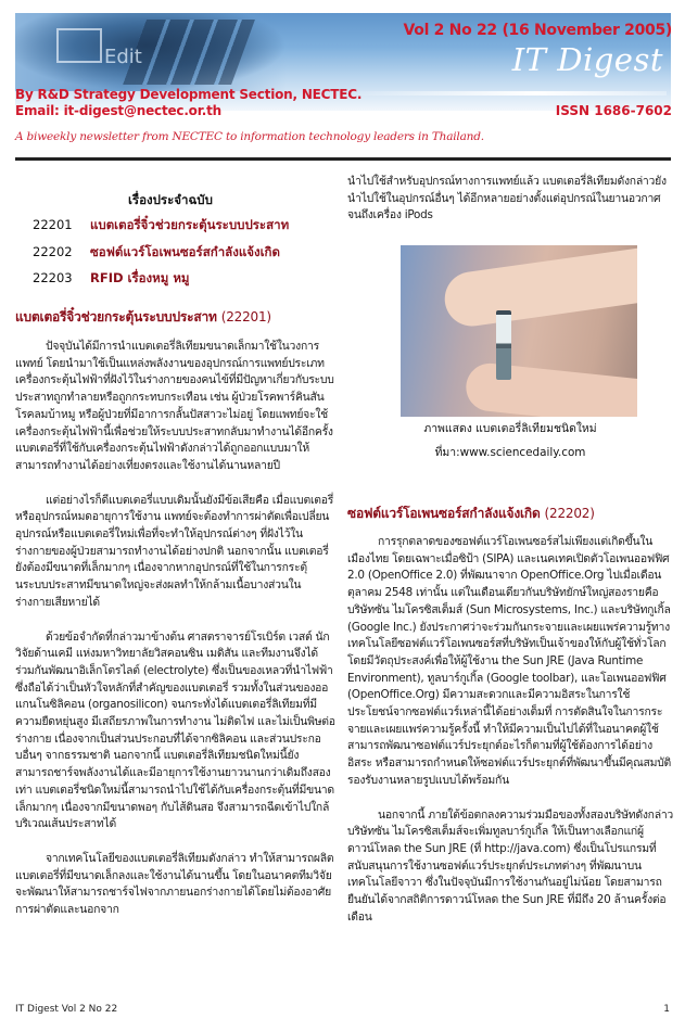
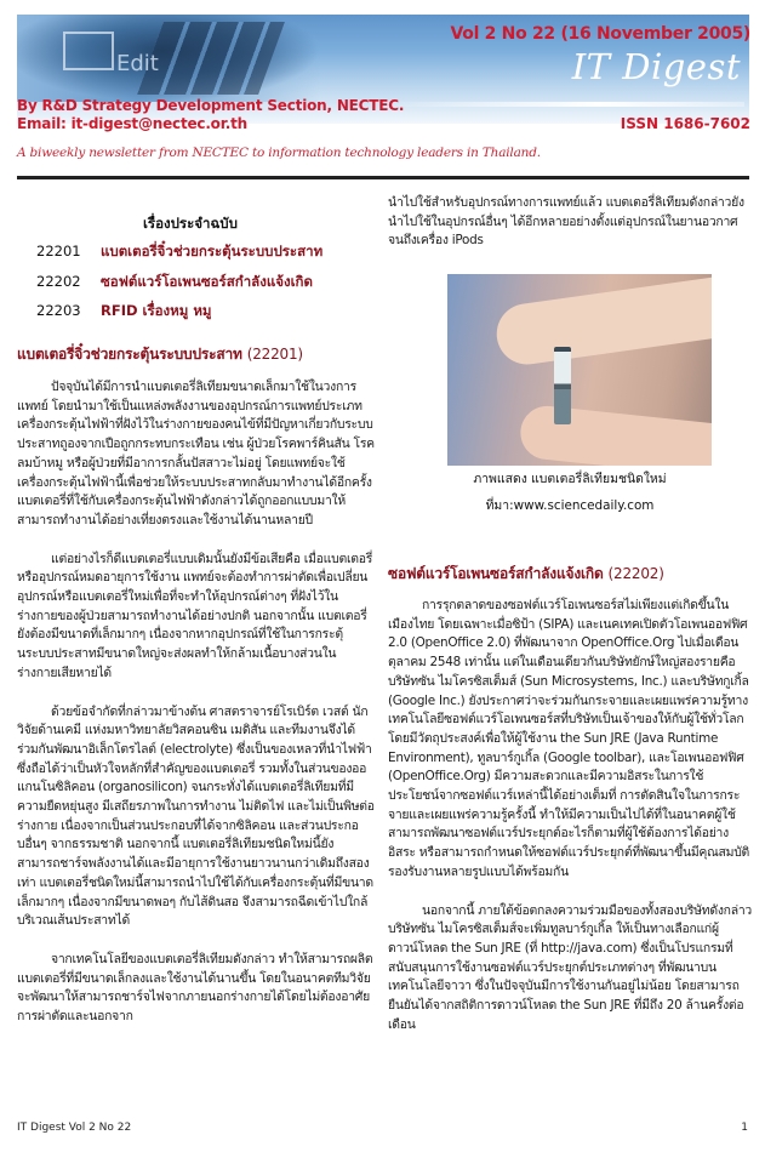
  Edit
  Vol 2 No 22 (16 November 2005)
  IT Digest
  By R&D Strategy Development Section, NECTEC.
  Email: it-digest@nectec.or.th
  ISSN 1686-7602
  A biweekly newsletter from NECTEC to information technology leaders in Thailand.
  เรื่องประจำฉบับ
  22201 แบตเตอรี่จิ๋วช่วยกระตุ้นระบบประสาท
  22202 ซอฟต์แวร์โอเพนซอร์สกำลังแจ้งเกิด
  22203 RFID เรื่องหมู หมู
  แบตเตอรี่จิ๋วช่วยกระตุ้นระบบประสาท (22201)
- ปัจจุบันได้มีการนำแบตเตอรี่ลิเทียมขนาดเล็กมาใช้ในวงการแพทย์ โดยนำมาใช้เป็นแหล่งพลังงานของอุปกรณ์การแพทย์ประเภทเครื่องกระตุ้นไฟฟ้าที่ฝังไว้ในร่างกายของคนไข้ที่มีปัญหาเกี่ยวกับระบบประสาทถูกทำลายหรือถูกกระทบกระเทือน เช่น ผู้ป่วยโรคพาร์คินสัน โรคลมบ้าหมู หรือผู้ป่วยที่มีอาการกลั้นปัสสาวะไม่อยู่ โดยแพทย์จะใช้เครื่องกระตุ้นไฟฟ้านี้เพื่อช่วยให้ระบบประสาทกลับมาทำงานได้อีกครั้ง แบตเตอรี่ที่ใช้กับเครื่องกระตุ้นไฟฟ้าดังกล่าวได้ถูกออกแบบมาให้สามารถทำงานได้อย่างเที่ยงตรงและใช้งานได้นานหลายปี
+ ปัจจุบันได้มีการนำแบตเตอรี่ลิเทียมขนาดเล็กมาใช้ในวงการแพทย์ โดยนำมาใช้เป็นแหล่งพลังงานของอุปกรณ์การแพทย์ประเภทเครื่องกระตุ้นไฟฟ้าที่ฝังไว้ในร่างกายของคนไข้ที่มีปัญหาเกี่ยวกับระบบประสาทถูองจากเปือถูกกระทบกระเทือน เช่น ผู้ป่วยโรคพาร์คินสัน โรคลมบ้าหมู หรือผู้ป่วยที่มีอาการกลั้นปัสสาวะไม่อยู่ โดยแพทย์จะใช้เครื่องกระตุ้นไฟฟ้านี้เพื่อช่วยให้ระบบประสาทกลับมาทำงานได้อีกครั้ง แบตเตอรี่ที่ใช้กับเครื่องกระตุ้นไฟฟ้าดังกล่าวได้ถูกออกแบบมาให้สามารถทำงานได้อย่างเที่ยงตรงและใช้งานได้นานหลายปี
  แต่อย่างไรก็ดีแบตเตอรี่แบบเดิมนั้นยังมีข้อเสียคือ เมื่อแบตเตอรี่หรืออุปกรณ์หมดอายุการใช้งาน แพทย์จะต้องทำการผ่าตัดเพื่อเปลี่ยนอุปกรณ์หรือแบตเตอรี่ใหม่เพื่อที่จะทำให้อุปกรณ์ต่างๆ ที่ฝังไว้ในร่างกายของผู้ป่วยสามารถทำงานได้อย่างปกติ นอกจากนั้น แบตเตอรี่ยังต้องมีขนาดที่เล็กมากๆ เนื่องจากหากอุปกรณ์ที่ใช้ในการกระตุ้นระบบประสาทมีขนาดใหญ่จะส่งผลทำให้กล้ามเนื้อบางส่วนในร่างกายเสียหายได้
  ด้วยข้อจำกัดที่กล่าวมาข้างต้น ศาสตราจารย์โรเบิร์ต เวสต์ นักวิจัยด้านเคมี แห่งมหาวิทยาลัยวิสคอนซิน เมดิสัน และทีมงานจึงได้ร่วมกันพัฒนาอิเล็กโตรไลต์ (electrolyte) ซึ่งเป็นของเหลวที่นำไฟฟ้า ซึ่งถือได้ว่าเป็นหัวใจหลักที่สำคัญของแบตเตอรี่ รวมทั้งในส่วนของออแกนโนซิลิคอน (organosilicon) จนกระทั่งได้แบตเตอรี่ลิเทียมที่มีความยืดหยุ่นสูง มีเสถียรภาพในการทำงาน ไม่ติดไฟ และไม่เป็นพิษต่อร่างกาย เนื่องจากเป็นส่วนประกอบที่ได้จากซิลิคอน และส่วนประกอบอื่นๆ จากธรรมชาติ นอกจากนี้ แบตเตอรี่ลิเทียมชนิดใหม่นี้ยังสามารถชาร์จพลังงานได้และมีอายุการใช้งานยาวนานกว่าเดิมถึงสองเท่า แบตเตอรี่ชนิดใหม่นี้สามารถนำไปใช้ได้กับเครื่องกระตุ้นที่มีขนาดเล็กมากๆ เนื่องจากมีขนาดพอๆ กับไส้ดินสอ จึงสามารถฉีดเข้าไปใกล้บริเวณเส้นประสาทได้
  จากเทคโนโลยีของแบตเตอรี่ลิเทียมดังกล่าว ทำให้สามารถผลิตแบตเตอรี่ที่มีขนาดเล็กลงและใช้งานได้นานขึ้น โดยในอนาคตทีมวิจัยจะพัฒนาให้สามารถชาร์จไฟจากภายนอกร่างกายได้โดยไม่ต้องอาศัยการผ่าตัดและนอกจาก
  นำไปใช้สำหรับอุปกรณ์ทางการแพทย์แล้ว แบตเตอรี่ลิเทียมดังกล่าวยังนำไปใช้ในอุปกรณ์อื่นๆ ได้อีกหลายอย่างตั้งแต่อุปกรณ์ในยานอวกาศจนถึงเครื่อง iPods
  ภาพแสดง แบตเตอรี่ลิเทียมชนิดใหม่
  ที่มา:www.sciencedaily.com
  ซอฟต์แวร์โอเพนซอร์สกำลังแจ้งเกิด (22202)
  การรุกตลาดของซอฟต์แวร์โอเพนซอร์สไม่เพียงแต่เกิดขึ้นในเมืองไทย โดยเฉพาะเมื่อซิป้า (SIPA) และเนคเทคเปิดตัวโอเพนออฟฟิศ 2.0 (OpenOffice 2.0) ที่พัฒนาจาก OpenOffice.Org ไปเมื่อเดือนตุลาคม 2548 เท่านั้น แต่ในเดือนเดียวกันบริษัทยักษ์ใหญ่สองรายคือ บริษัทซัน ไมโครซิสเต็มส์ (Sun Microsystems, Inc.) และบริษัทกูเกิ้ล (Google Inc.) ยังประกาศว่าจะร่วมกันกระจายและเผยแพร่ความรู้ทางเทคโนโลยีซอฟต์แวร์โอเพนซอร์สที่บริษัทเป็นเจ้าของให้กับผู้ใช้ทั่วโลก โดยมีวัตถุประสงค์เพื่อให้ผู้ใช้งาน the Sun JRE (Java Runtime Environment), ทูลบาร์กูเกิ้ล (Google toolbar), และโอเพนออฟฟิศ (OpenOffice.Org) มีความสะดวกและมีความอิสระในการใช้ประโยชน์จากซอฟต์แวร์เหล่านี้ได้อย่างเต็มที่ การตัดสินใจในการกระจายและเผยแพร่ความรู้ครั้งนี้ ทำให้มีความเป็นไปได้ที่ในอนาคตผู้ใช้สามารถพัฒนาซอฟต์แวร์ประยุกต์อะไรก็ตามที่ผู้ใช้ต้องการได้อย่างอิสระ หรือสามารถกำหนดให้ซอฟต์แวร์ประยุกต์ที่พัฒนาขึ้นมีคุณสมบัติรองรับงานหลายรูปแบบได้พร้อมกัน
  นอกจากนี้ ภายใต้ข้อตกลงความร่วมมือของทั้งสองบริษัทดังกล่าว บริษัทซัน ไมโครซิสเต็มส์จะเพิ่มทูลบาร์กูเกิ้ล ให้เป็นทางเลือกแก่ผู้ดาวน์โหลด the Sun JRE (ที่ http://java.com) ซึ่งเป็นโปรแกรมที่สนับสนุนการใช้งานซอฟต์แวร์ประยุกต์ประเภทต่างๆ ที่พัฒนาบนเทคโนโลยีจาวา ซึ่งในปัจจุบันมีการใช้งานกันอยู่ไม่น้อย โดยสามารถยืนยันได้จากสถิติการดาวน์โหลด the Sun JRE ที่มีถึง 20 ล้านครั้งต่อเดือน
  IT Digest Vol 2 No 22
  1
